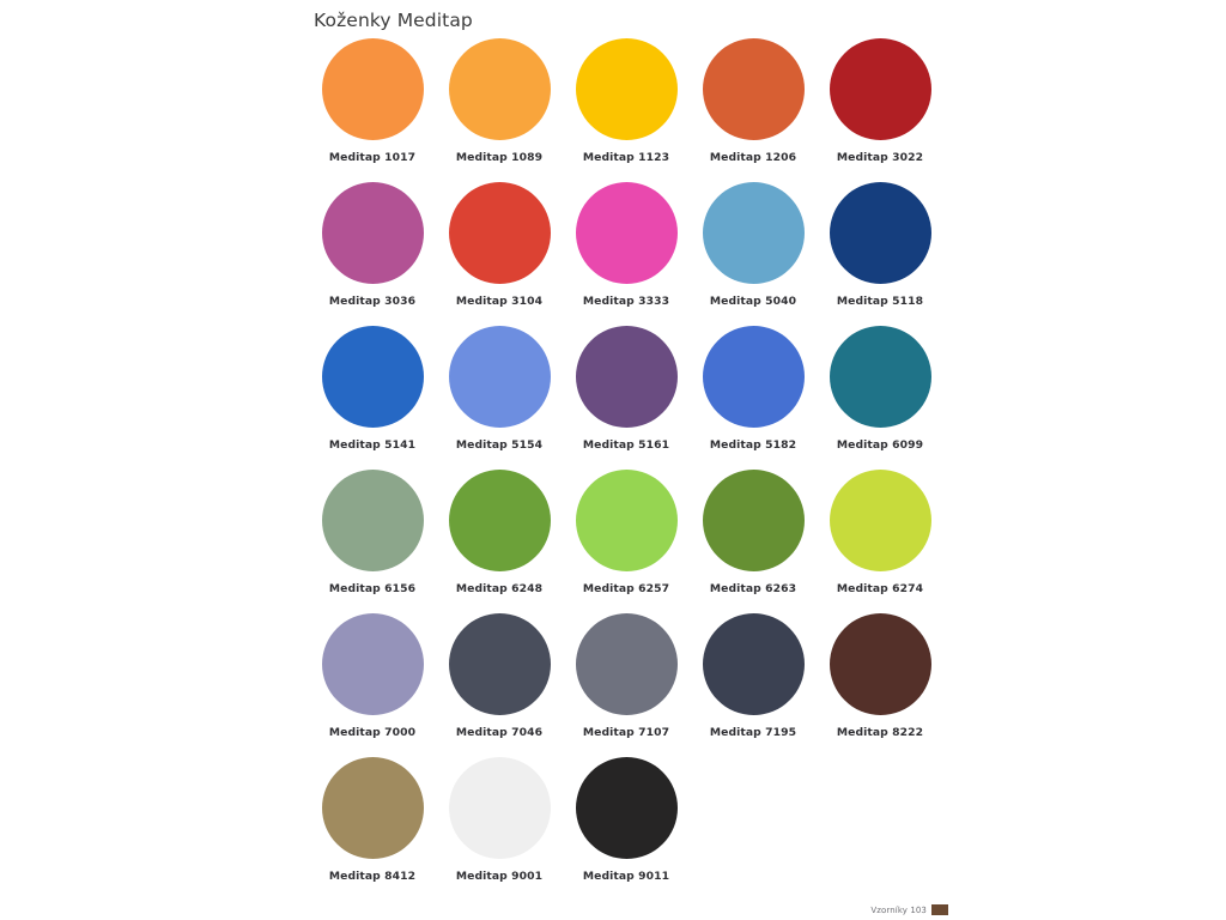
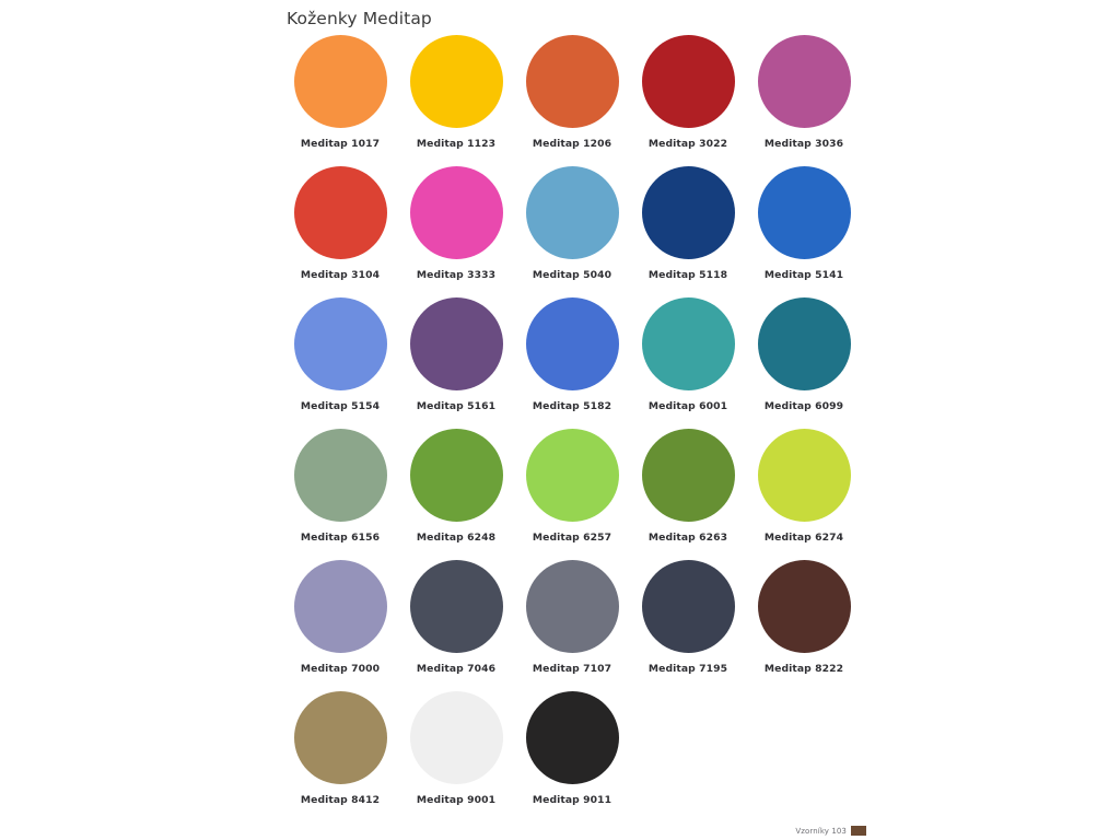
  Koženky Meditap
  Meditap 1017
- Meditap 1089
  Meditap 1123
  Meditap 1206
  Meditap 3022
  Meditap 3036
  Meditap 3104
  Meditap 3333
  Meditap 5040
  Meditap 5118
  Meditap 5141
  Meditap 5154
  Meditap 5161
  Meditap 5182
+ Meditap 6001
  Meditap 6099
  Meditap 6156
  Meditap 6248
  Meditap 6257
  Meditap 6263
  Meditap 6274
  Meditap 7000
  Meditap 7046
  Meditap 7107
  Meditap 7195
  Meditap 8222
  Meditap 8412
  Meditap 9001
  Meditap 9011
  Vzorníky 103
